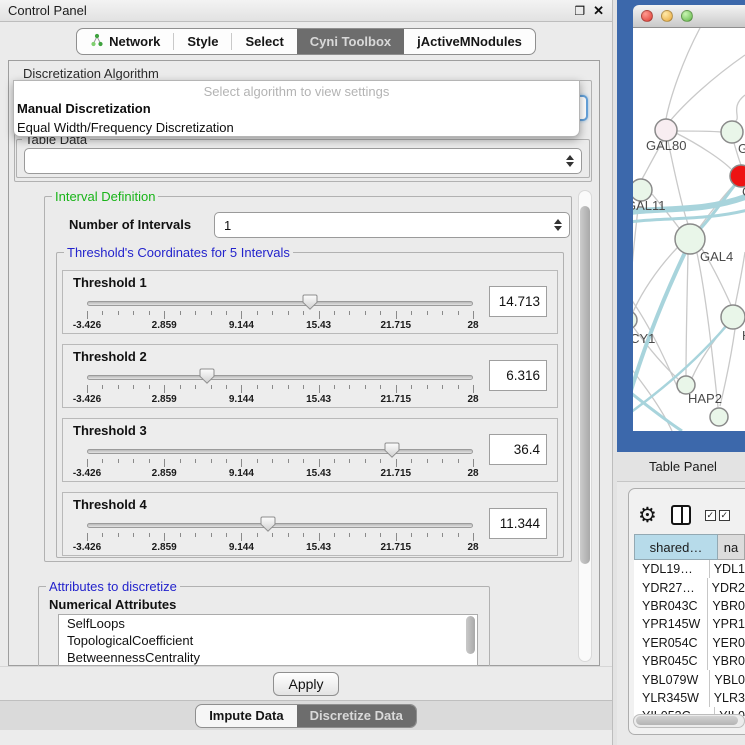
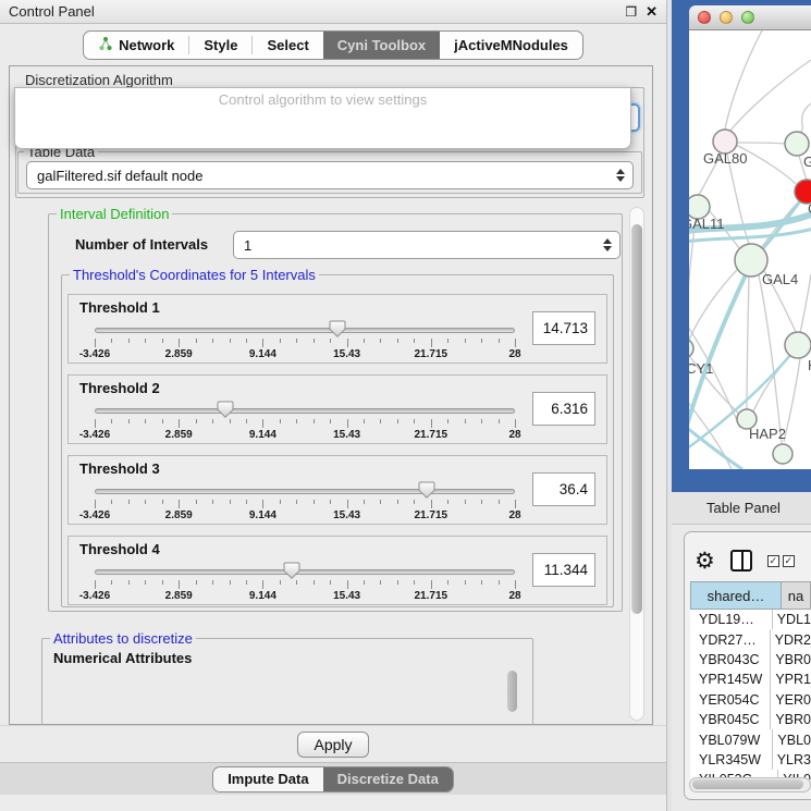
  Control Panel
  ❐
  ✕
  Network
  Style
  Select
  Cyni Toolbox
  jActiveMNodules
  Discretization Algorithm
  Table Data
+ galFiltered.sif default node
- Select algorithm to view settings
+ Control algorithm to view settings
- Manual Discretization
- Equal Width/Frequency Discretization
  Interval Definition
  Number of Intervals
  1
  Threshold's Coordinates for 5 Intervals
  Threshold 1
  -3.426
  2.859
  9.144
  15.43
  21.715
  28
  14.713
  Threshold 2
  -3.426
  2.859
  9.144
  15.43
  21.715
  28
  6.316
  Threshold 3
  -3.426
  2.859
  9.144
  15.43
  21.715
  28
  36.4
  Threshold 4
  -3.426
  2.859
  9.144
  15.43
  21.715
  28
  11.344
  Attributes to discretize
  Numerical Attributes
- SelfLoops
- TopologicalCoefficient
- BetweennessCentrality
  Apply
  Impute Data
  Discretize Data
  GAL80
  AL11
  GAL4
  CY1
  HAP2
  Table Panel
  ⚙
  ✓
  ✓
  shared…
  na
  YDL19…
  YDL1
  YDR27…
  YDR2
  YBR043C
  YBR0
  YPR145W
  YPR1
  YER054C
  YER0
  YBR045C
  YBR0
  YBL079W
  YBL0
  YLR345W
  YLR3
